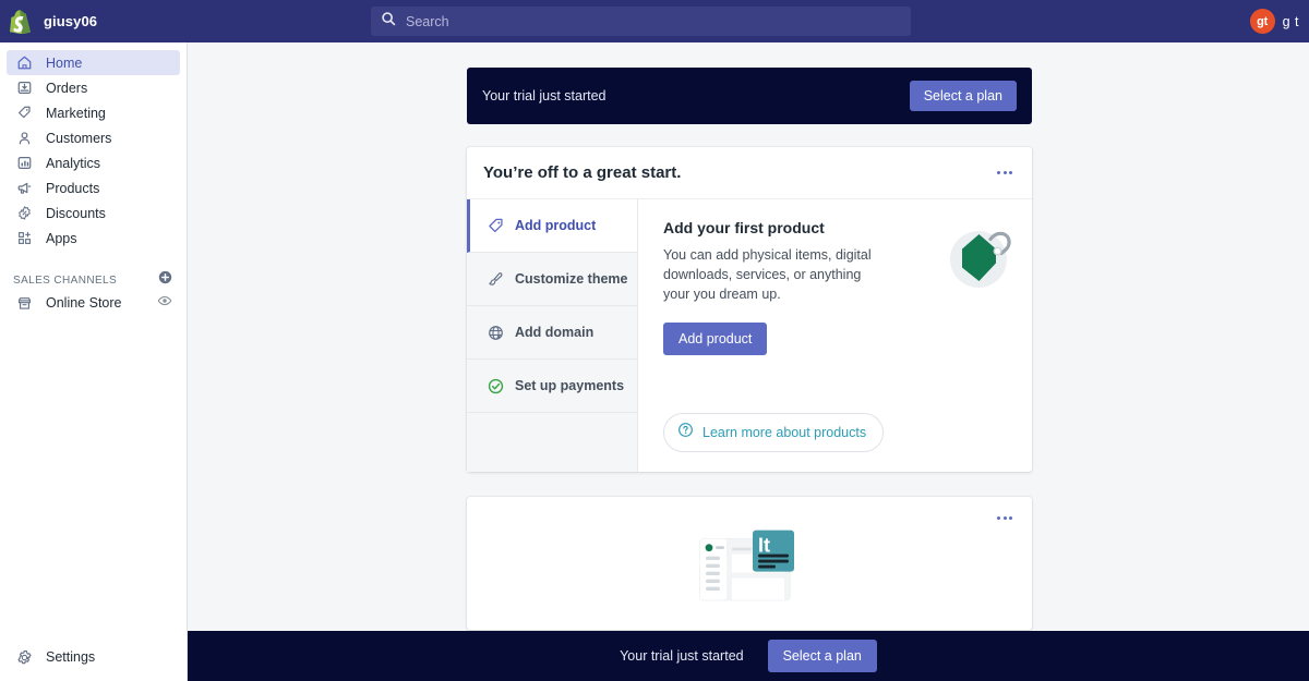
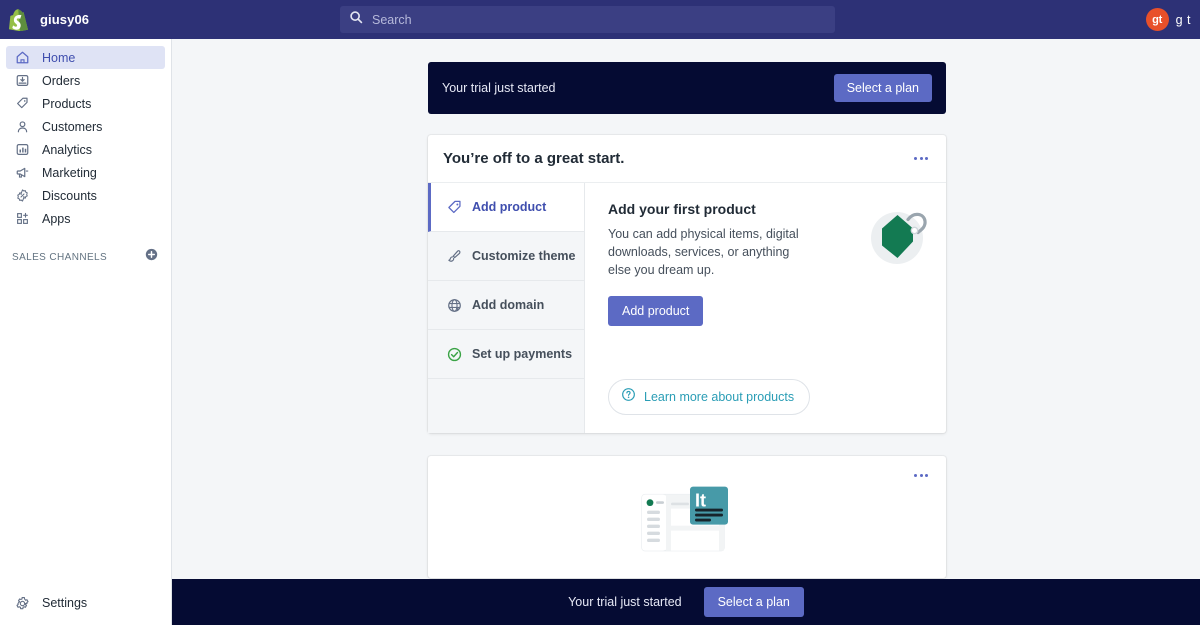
  giusy06
  Search
  gt
  g t
  Home
  Orders
- Marketing
+ Products
  Customers
  Analytics
- Products
+ Marketing
  Discounts
  Apps
  SALES CHANNELS
- Online Store
  Settings
  Your trial just started
  Select a plan
  You’re off to a great start.
  Add product
  Customize theme
  Add domain
  Set up payments
  Add your first product
- You can add physical items, digital downloads, services, or anything your you dream up.
+ You can add physical items, digital downloads, services, or anything else you dream up.
  Add product
  Learn more about products
  It
  Your trial just started
  Select a plan
